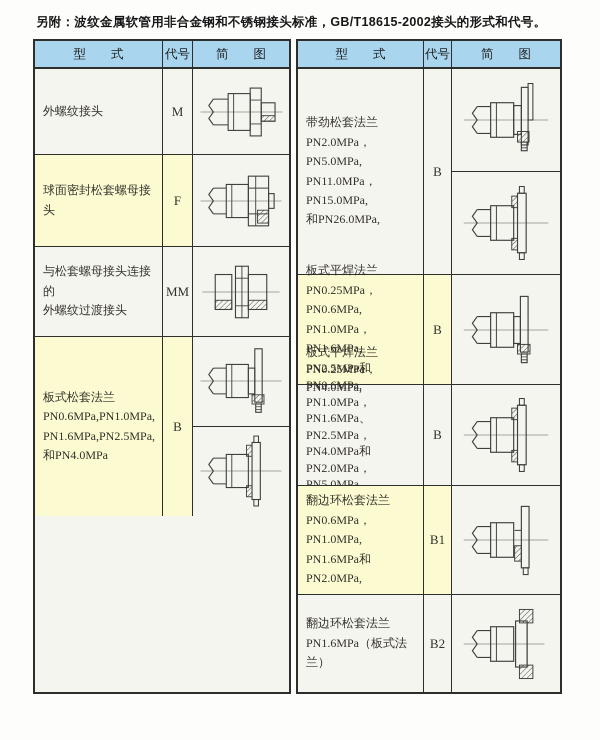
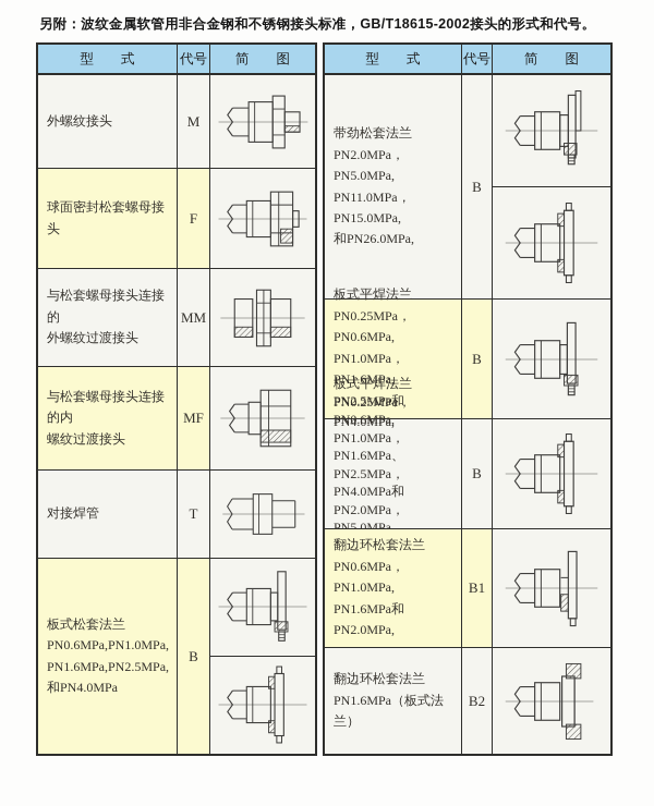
  另附：波纹金属软管用非合金钢和不锈钢接头标准，GB/T18615-2002接头的形式和代号。
  型 式
  代号
  简 图
  外螺纹接头
  M
  球面密封松套螺母接头
  F
  与松套螺母接头连接的
  外螺纹过渡接头
  MM
+ 与松套螺母接头连接的内
+ 螺纹过渡接头
+ MF
+ 对接焊管
+ T
  板式松套法兰
  PN0.6MPa,PN1.0MPa,
  PN1.6MPa,PN2.5MPa,
  和PN4.0MPa
  B
  型 式
  代号
  简 图
  带劲松套法兰
  PN2.0MPa，PN5.0MPa,
  PN11.0MPa，PN15.0MPa,
  和PN26.0MPa,
  B
  板式平焊法兰
  PN0.25MPa，PN0.6MPa,
  PN1.0MPa，PN1.6MPa,
  PN2.5MPa和PN4.0MPa,
  B
  板式平焊法兰
  PN0.25MPa，PN0.6MPa,
  PN1.0MPa，PN1.6MPa、
  PN2.5MPa，PN4.0MPa和
  PN2.0MPa，PN5.0MPa,
  B
  翻边环松套法兰
  PN0.6MPa，PN1.0MPa,
  PN1.6MPa和PN2.0MPa,
  B1
  翻边环松套法兰
  PN1.6MPa（板式法兰）
  B2
